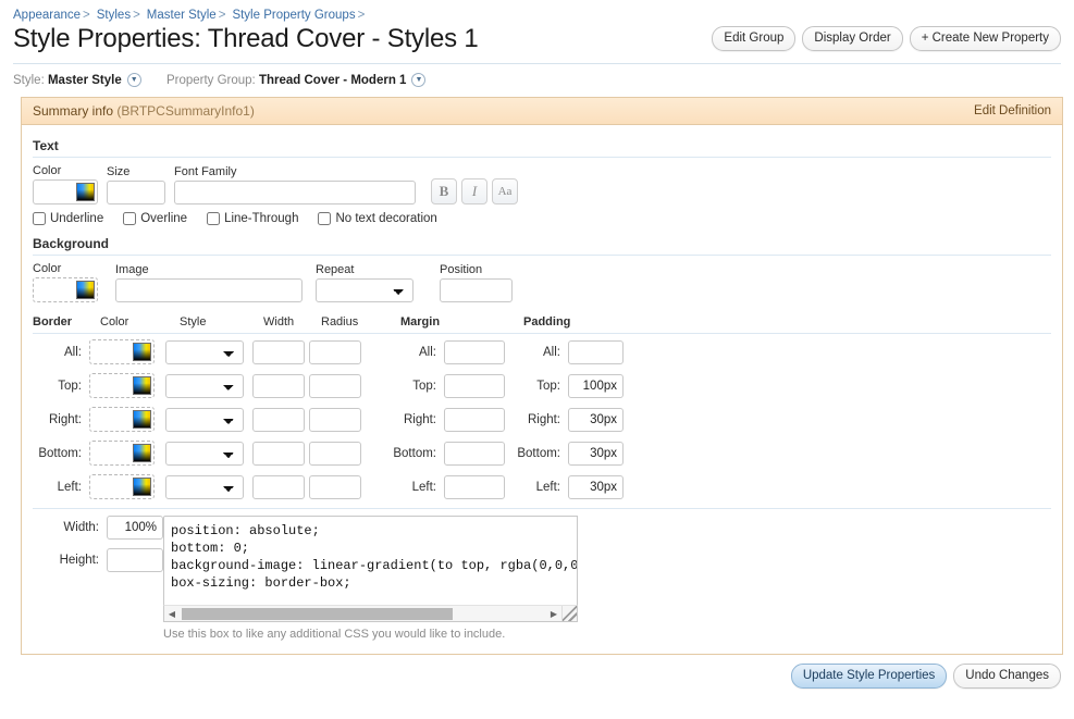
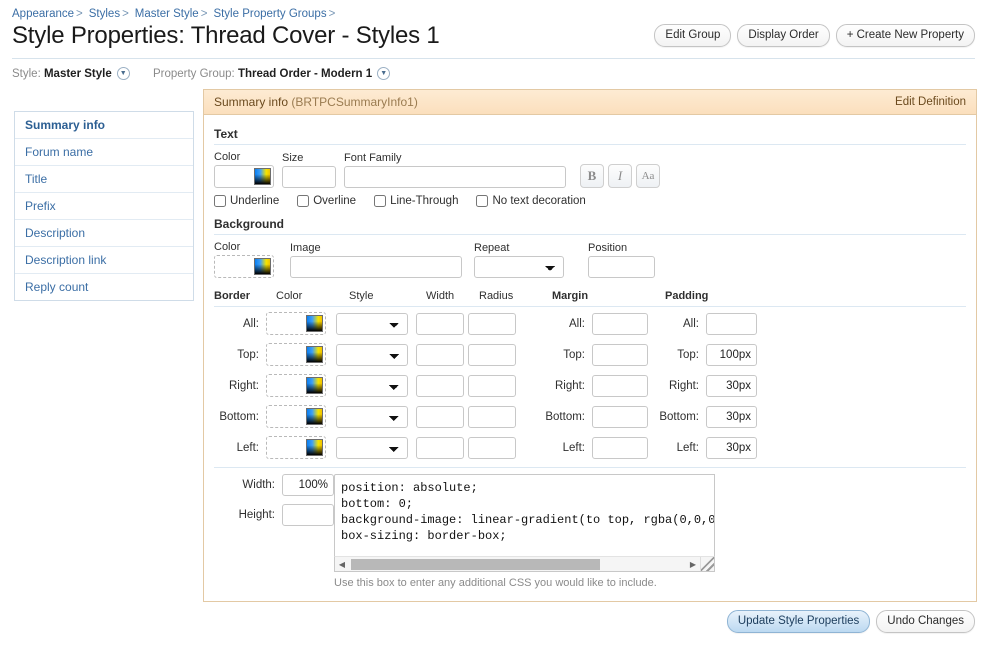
  Appearance > Styles > Master Style > Style Property Groups >
  Style Properties: Thread Cover - Styles 1
  Edit Group
  Display Order
  + Create New Property
  Style:
  Master Style
  Property Group:
- Thread Cover - Modern 1
+ Thread Order - Modern 1
+ Summary info
+ Forum name
+ Title
+ Prefix
+ Description
+ Description link
+ Reply count
  Summary info (BRTPCSummaryInfo1)
  Edit Definition
  Text
  Color
  Size
  Font Family
  B
  I
  Aa
  Underline
  Overline
  Line-Through
  No text decoration
  Background
  Color
  Image
  Repeat
  Position
  Border
  Color
  Style
  Width
  Radius
  Margin
  Padding
  All:
  All:
  All:
  Top:
  Top:
  Top:
  100px
  Right:
  Right:
  Right:
  30px
  Bottom:
  Bottom:
  Bottom:
  30px
  Left:
  Left:
  Left:
  30px
  Width:
  100%
  Height:
  position: absolute;
  bottom: 0;
  ◀
  ▶
- Use this box to like any additional CSS you would like to include.
+ Use this box to enter any additional CSS you would like to include.
  Update Style Properties
  Undo Changes
